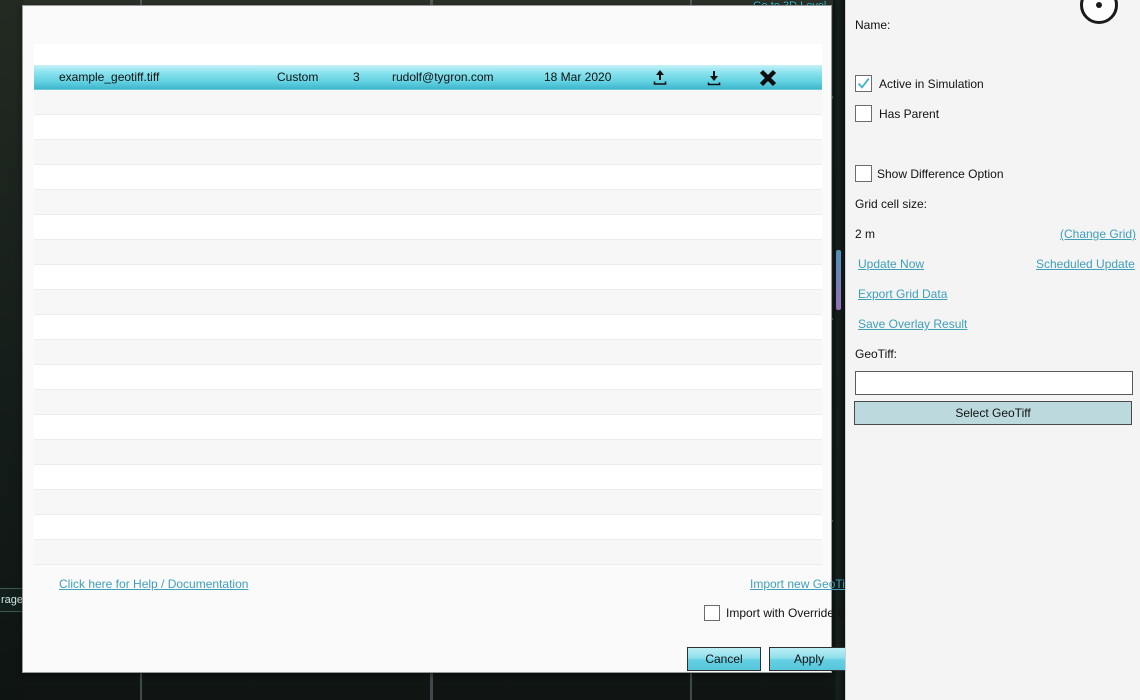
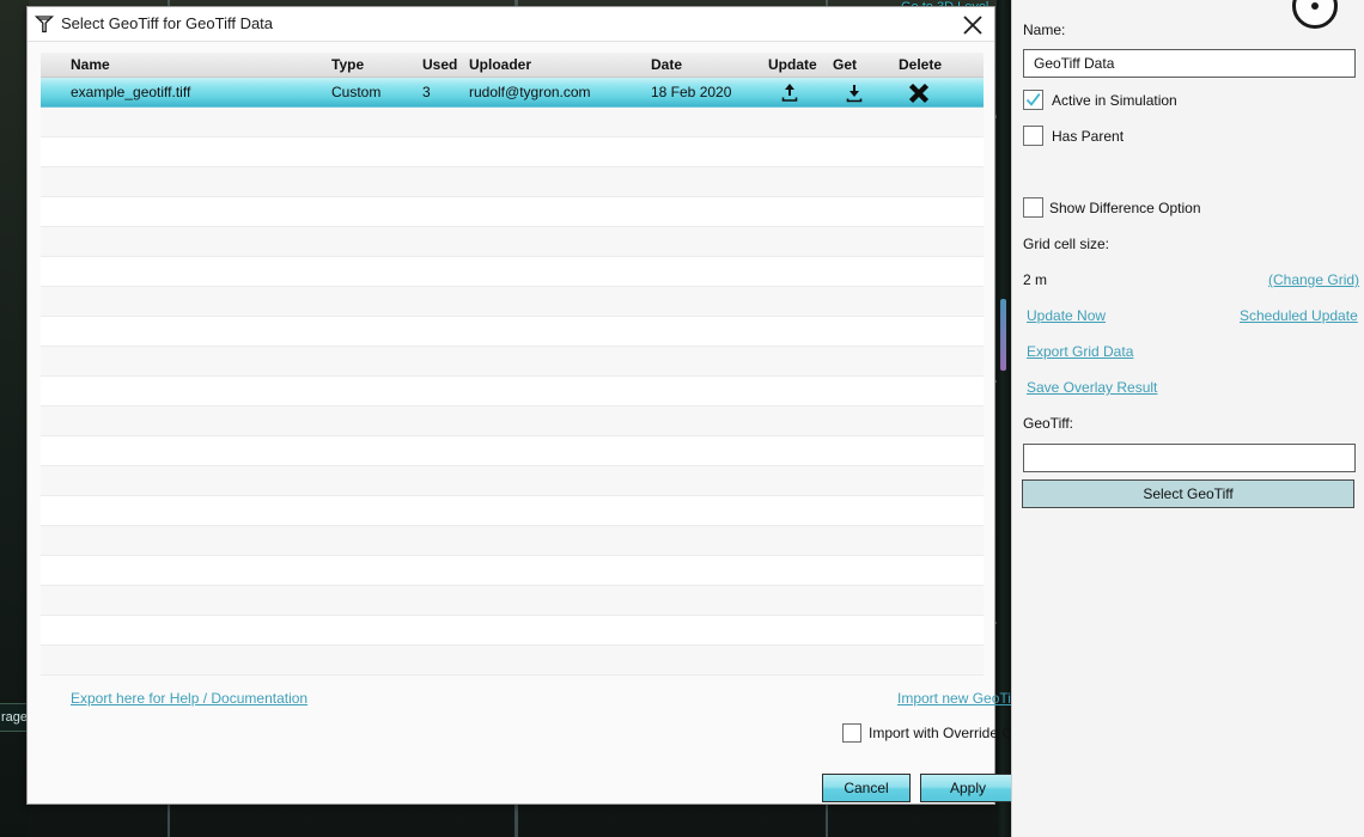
  rage
+ Select GeoTiff for GeoTiff Data
+ Name
+ Type
+ Used
+ Uploader
+ Date
+ Update
+ Get
+ Delete
  example_geotiff.tiff
  Custom
  3
  rudolf@tygron.com
- 18 Mar 2020
+ 18 Feb 2020
- Click here for Help / Documentation
+ Export here for Help / Documentation
  Import new GeoTi
  Import with Override C
  Cancel
  Apply
  Name:
+ GeoTiff Data
  Active in Simulation
  Has Parent
  Show Difference Option
  Grid cell size:
  2 m
  (Change Grid)
  Update Now
  Scheduled Update
  Export Grid Data
  Save Overlay Result
  GeoTiff:
  Select GeoTiff
